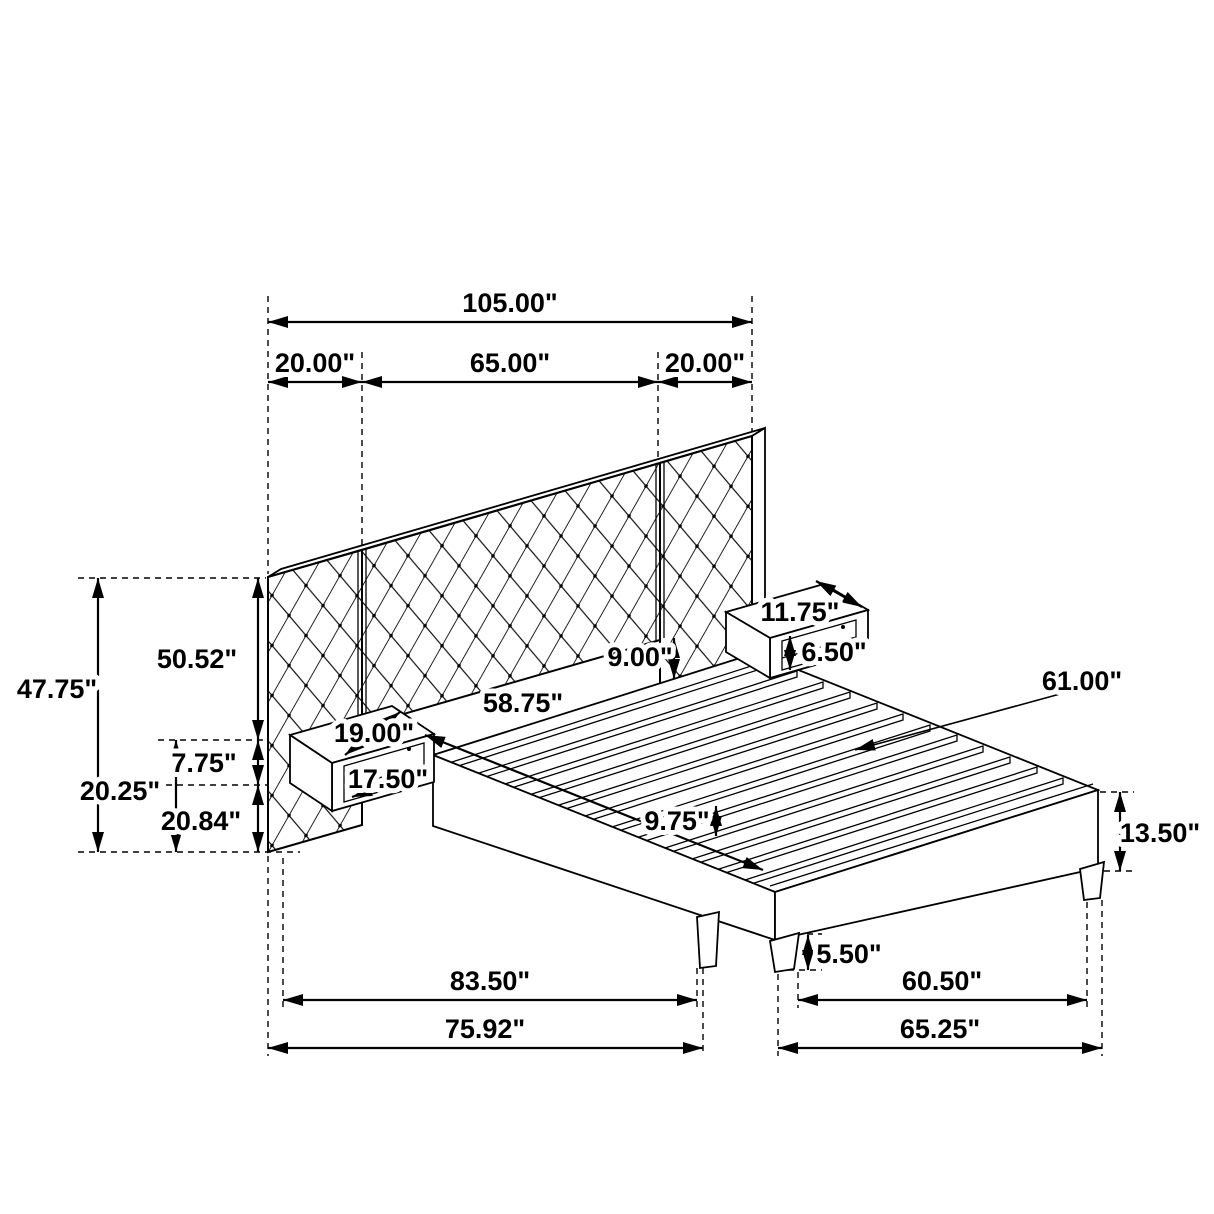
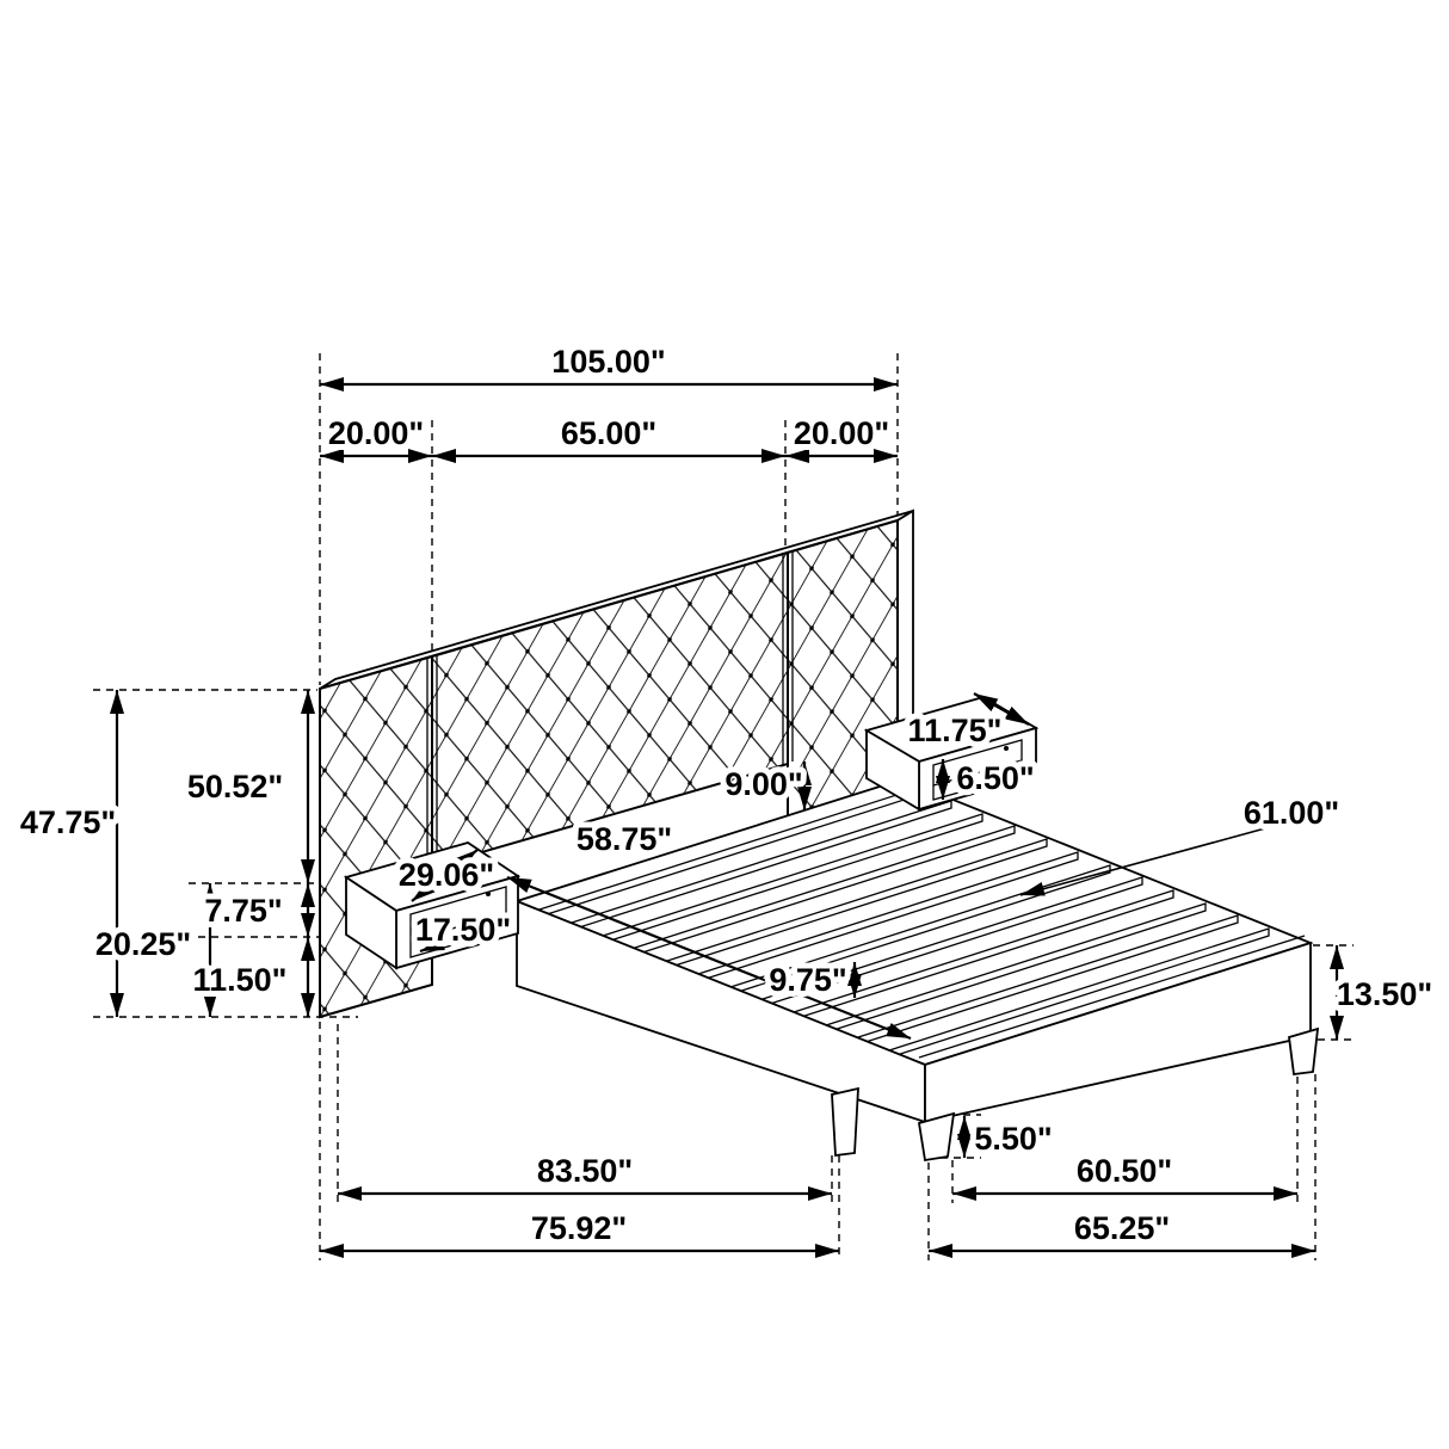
  105.00"
  20.00"
  65.00"
  20.00"
  47.75"
  50.52"
  7.75"
  20.25"
- 20.84"
+ 11.50"
  9.00"
  58.75"
- 19.00"
+ 29.06"
  17.50"
  11.75"
  6.50"
  61.00"
  9.75"
  13.50"
  5.50"
  83.50"
  60.50"
  75.92"
  65.25"
